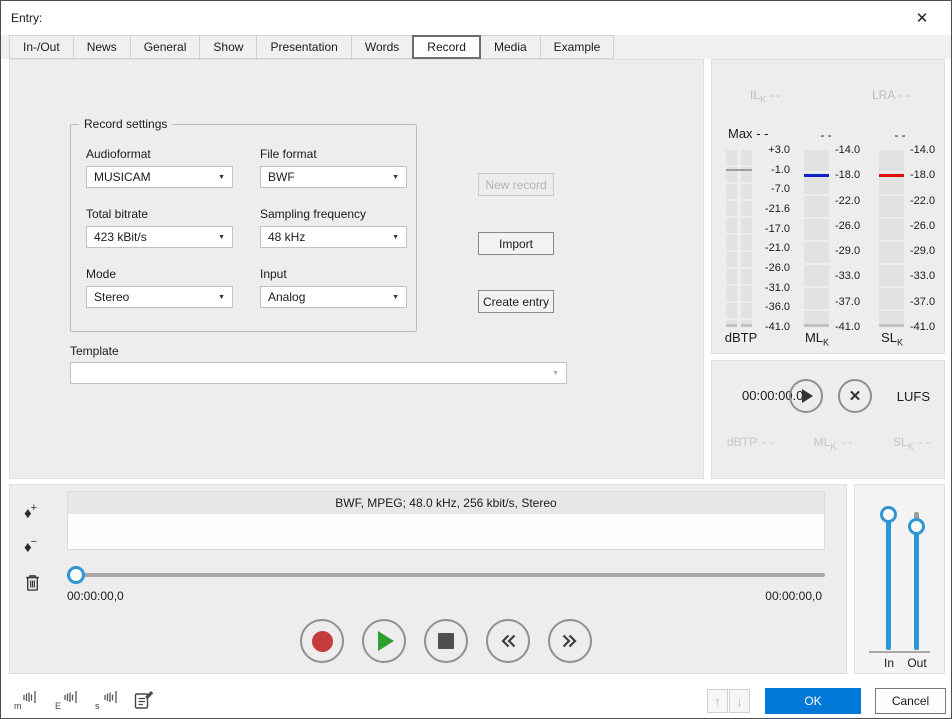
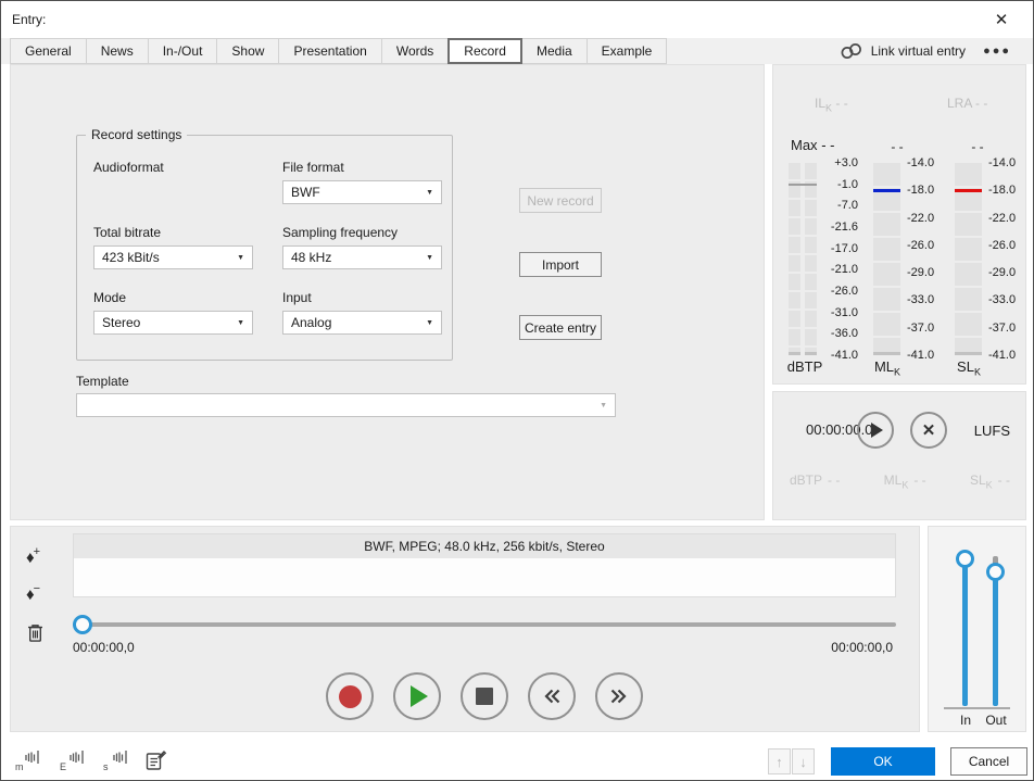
  Entry:
  ✕
- In-/Out
+ General
  News
- General
+ In-/Out
  Show
  Presentation
  Words
  Record
  Media
  Example
+ Link virtual entry
+ ●●●
  Record settings
  Audioformat
- MUSICAM
  File format
  BWF
  Total bitrate
  423 kBit/s
  Sampling frequency
  48 kHz
  Mode
  Stereo
  Input
  Analog
  New record
  Import
  Create entry
  Template
  ILK - -
  LRA - -
  Max - -
  - -
  - -
  +3.0
  -1.0
  -7.0
  -21.6
  -17.0
  -21.0
  -26.0
  -31.0
  -36.0
  -41.0
  -14.0
  -18.0
  -22.0
  -26.0
  -29.0
  -33.0
  -37.0
  -41.0
  -14.0
  -18.0
  -22.0
  -26.0
  -29.0
  -33.0
  -37.0
  -41.0
  dBTP
  MLK
  SLK
  00:00:00.0
  ✕
  LUFS
  ♦+
  ♦−
  BWF, MPEG; 48.0 kHz, 256 kbit/s, Stereo
  00:00:00,0
  00:00:00,0
  In
  Out
  m
  E
  s
  ↑
  ↓
  OK
  Cancel
